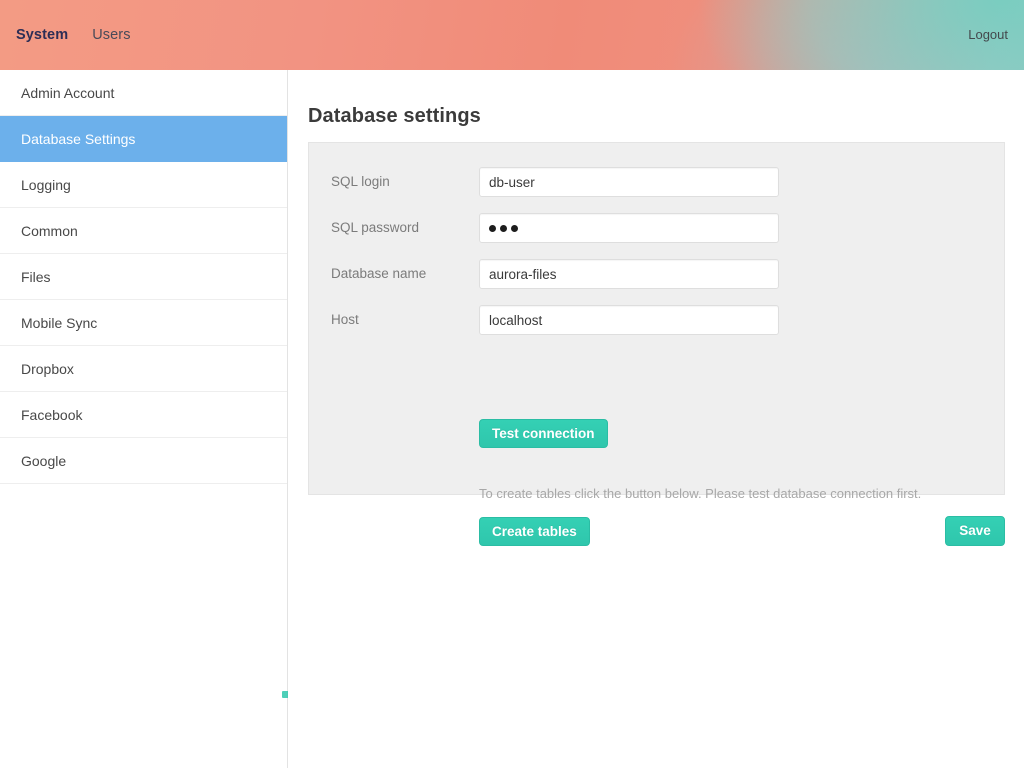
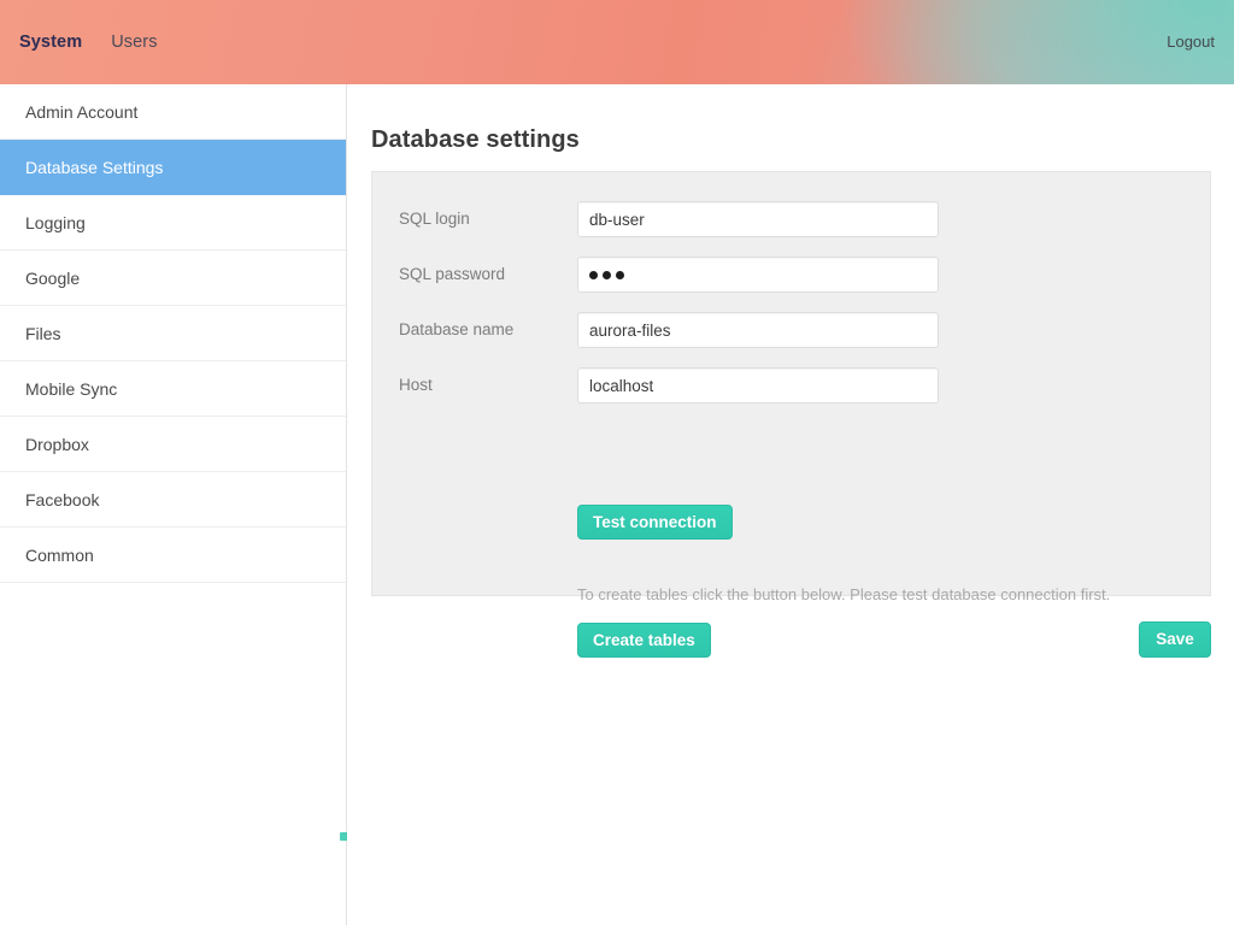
  System
  Users
  Logout
  Admin Account
  Database Settings
  Logging
- Common
+ Google
  Files
  Mobile Sync
  Dropbox
  Facebook
- Google
+ Common
  Database settings
  SQL login
  db-user
  SQL password
  Database name
  aurora-files
  Host
  localhost
  Test connection
  To create tables click the button below. Please test database connection first.
  Create tables
  Save
